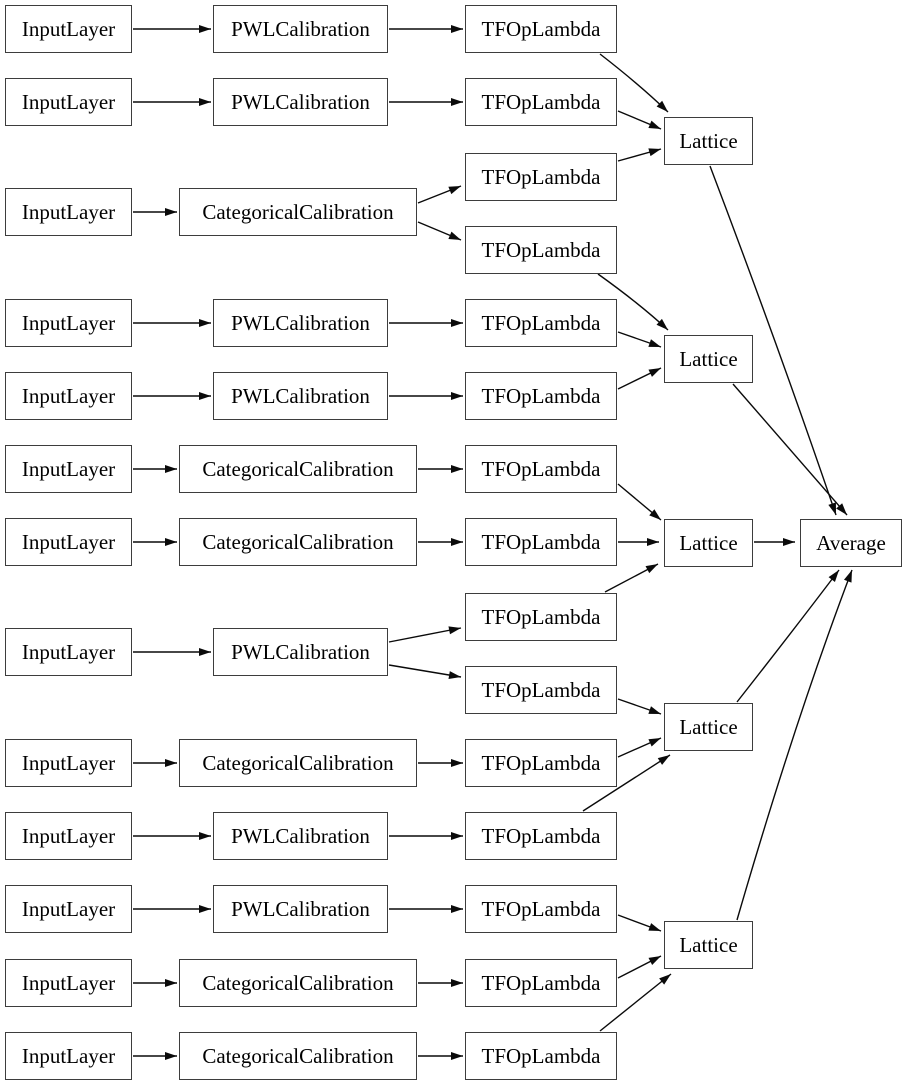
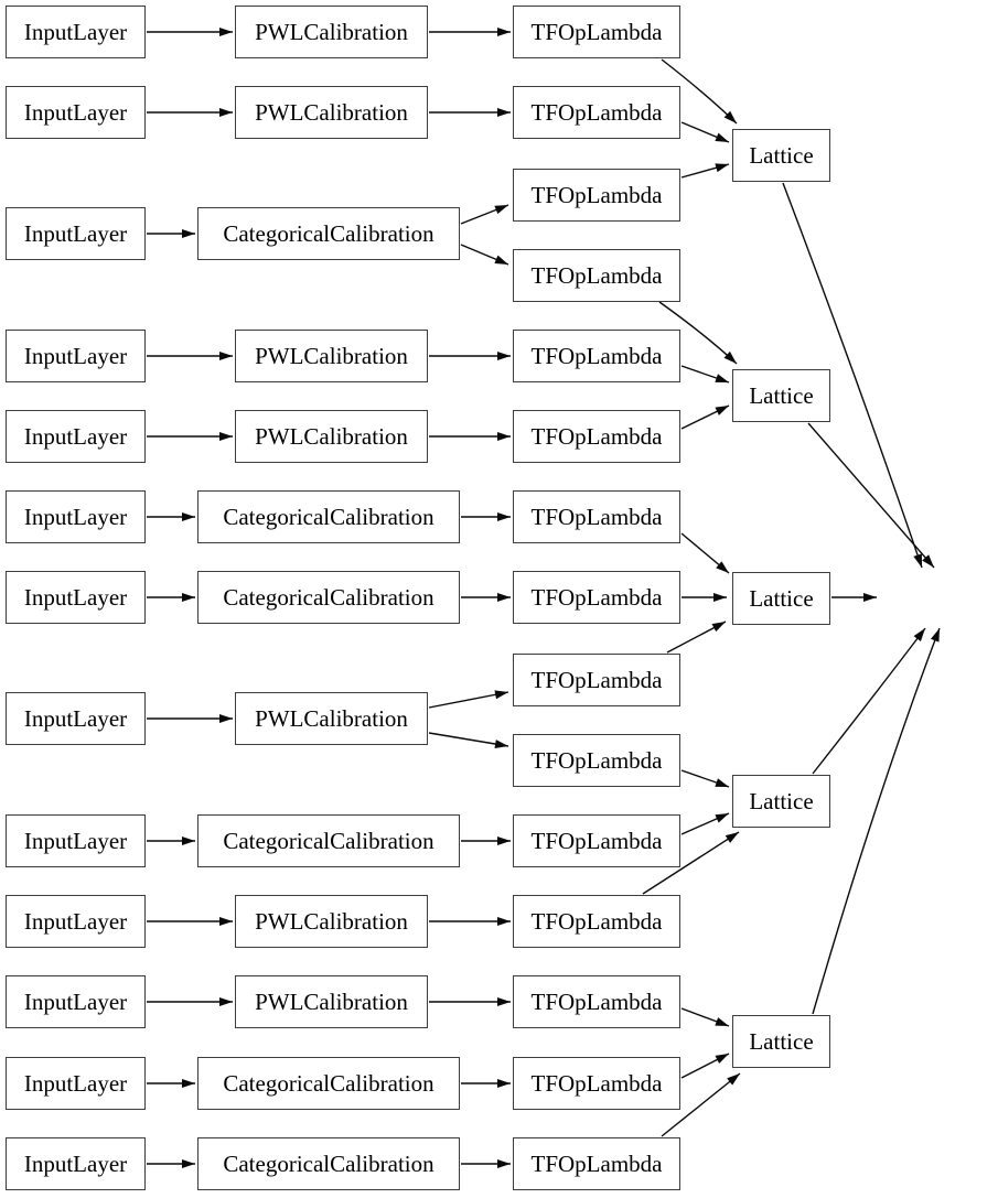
  InputLayer
  InputLayer
  InputLayer
  InputLayer
  InputLayer
  InputLayer
  InputLayer
  InputLayer
  InputLayer
  InputLayer
  InputLayer
  InputLayer
  InputLayer
  PWLCalibration
  PWLCalibration
  PWLCalibration
  PWLCalibration
  PWLCalibration
  PWLCalibration
  PWLCalibration
  CategoricalCalibration
  CategoricalCalibration
  CategoricalCalibration
  CategoricalCalibration
  CategoricalCalibration
  CategoricalCalibration
  TFOpLambda
  TFOpLambda
  TFOpLambda
  TFOpLambda
  TFOpLambda
  TFOpLambda
  TFOpLambda
  TFOpLambda
  TFOpLambda
  TFOpLambda
  TFOpLambda
  TFOpLambda
  TFOpLambda
  TFOpLambda
  TFOpLambda
  Lattice
  Lattice
  Lattice
  Lattice
  Lattice
- Average
